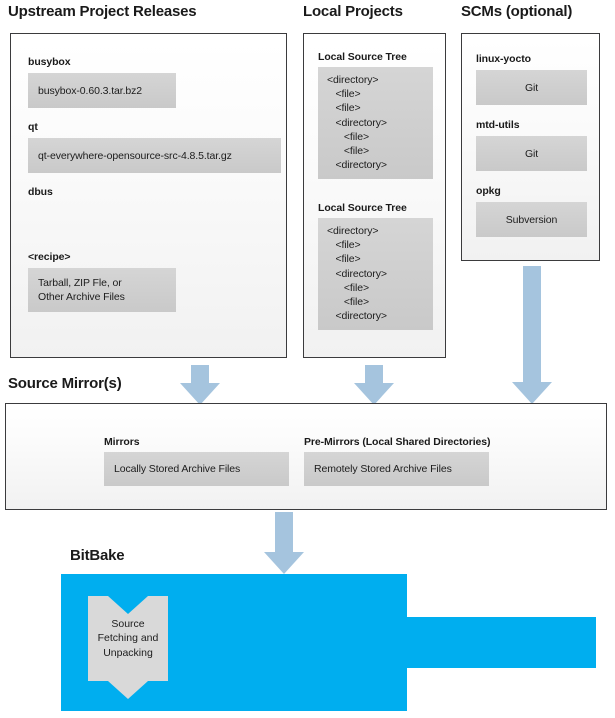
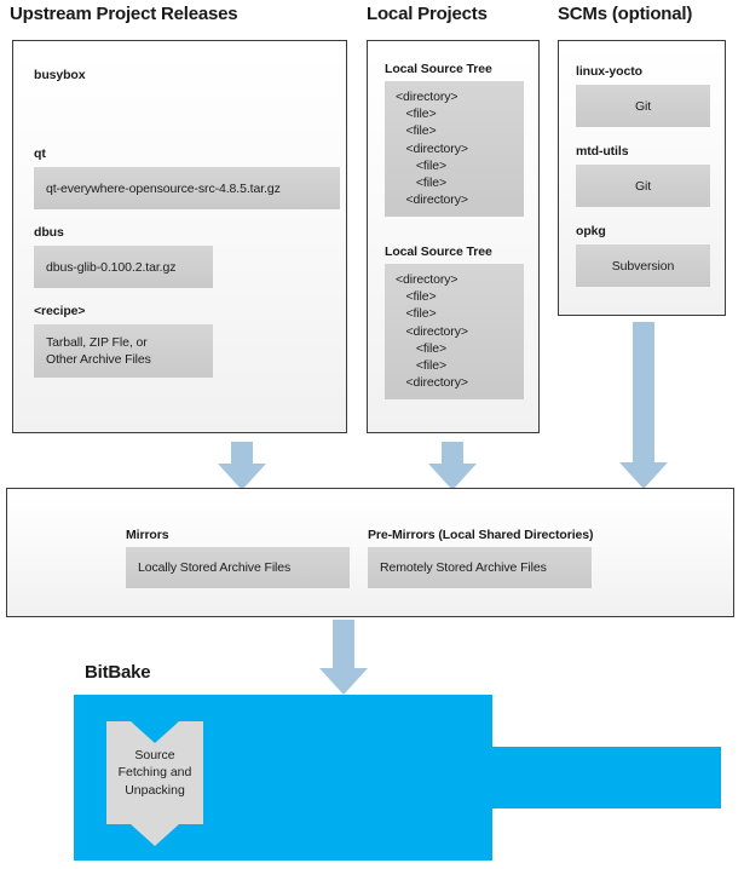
  Upstream Project Releases
  busybox
- busybox-0.60.3.tar.bz2
  qt
  qt-everywhere-opensource-src-4.8.5.tar.gz
  dbus
+ dbus-glib-0.100.2.tar.gz
  <recipe>
  Tarball, ZIP Fle, or
  Other Archive Files
  Local Projects
  Local Source Tree
  <directory>
  <file>
  <file>
  <directory>
  <file>
  <file>
  <directory>
  Local Source Tree
  <directory>
  <file>
  <file>
  <directory>
  <file>
  <file>
  <directory>
  SCMs (optional)
  linux-yocto
  Git
  mtd-utils
  Git
  opkg
  Subversion
- Source Mirror(s)
  Mirrors
  Locally Stored Archive Files
  Pre-Mirrors (Local Shared Directories)
  Remotely Stored Archive Files
  BitBake
  Source
  Fetching and
  Unpacking
